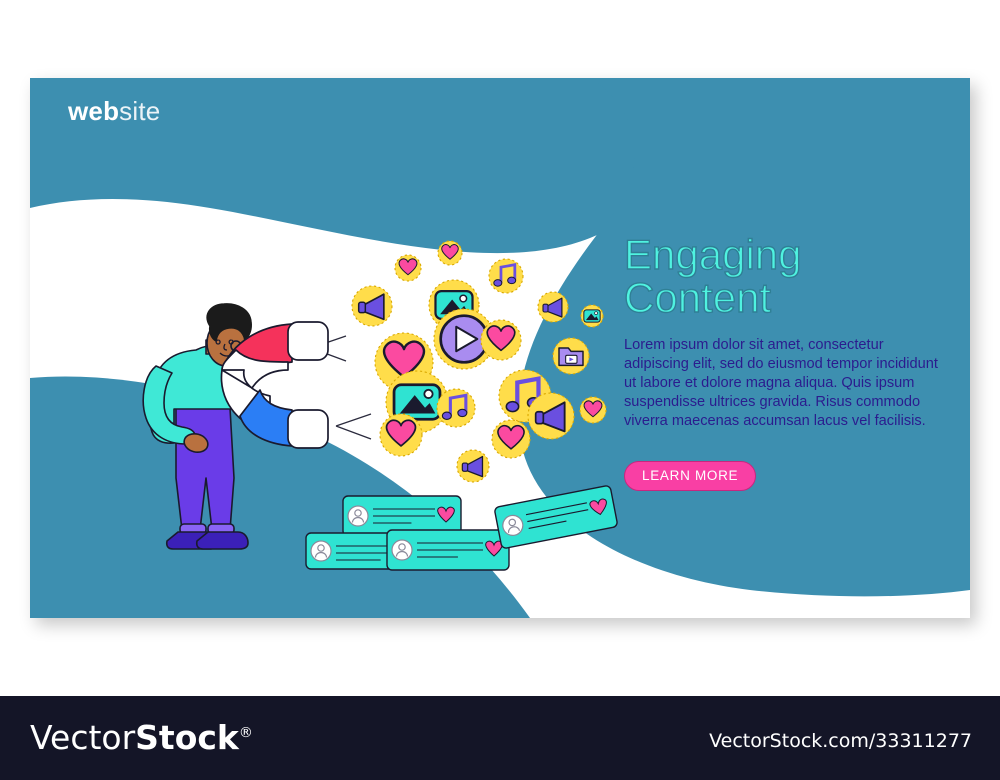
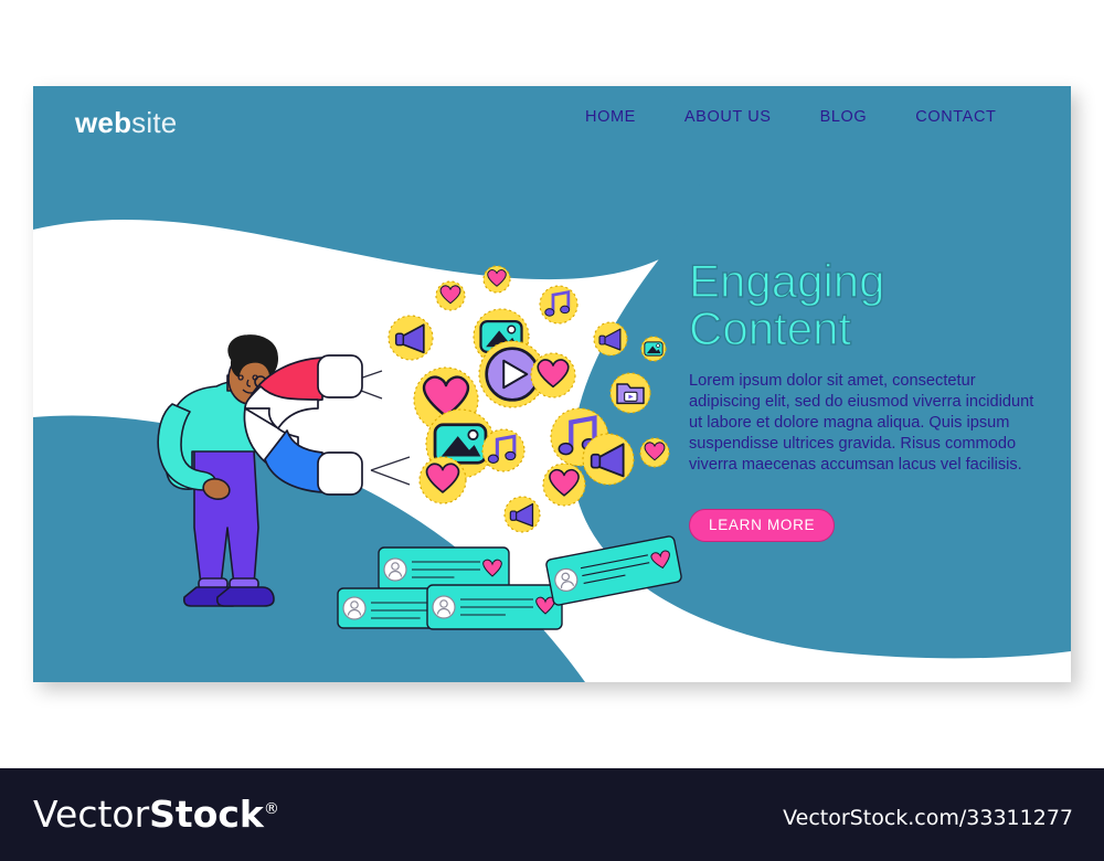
  website
+ HOME
+ ABOUT US
+ BLOG
+ CONTACT
  Engaging
  Content
- Lorem ipsum dolor sit amet, consectetur adipiscing elit, sed do eiusmod tempor incididunt ut labore et dolore magna aliqua. Quis ipsum suspendisse ultrices gravida. Risus commodo viverra maecenas accumsan lacus vel facilisis.
+ Lorem ipsum dolor sit amet, consectetur adipiscing elit, sed do eiusmod viverra incididunt ut labore et dolore magna aliqua. Quis ipsum suspendisse ultrices gravida. Risus commodo viverra maecenas accumsan lacus vel facilisis.
  LEARN MORE
  VectorStock®
  VectorStock.com/33311277
